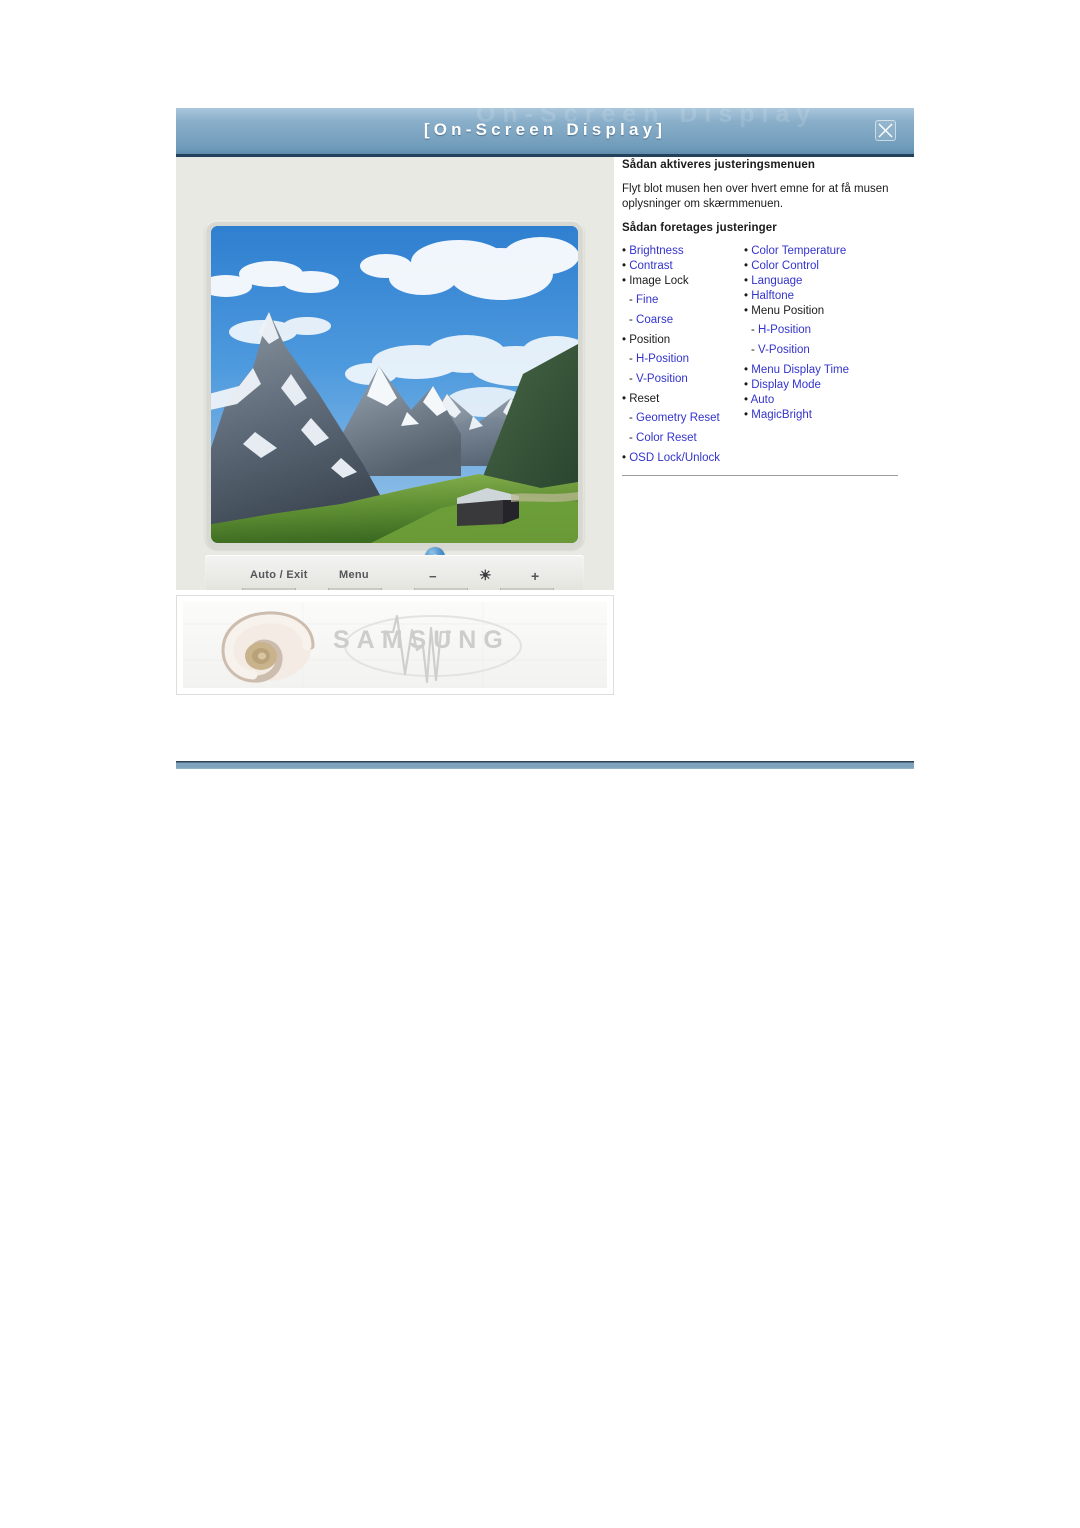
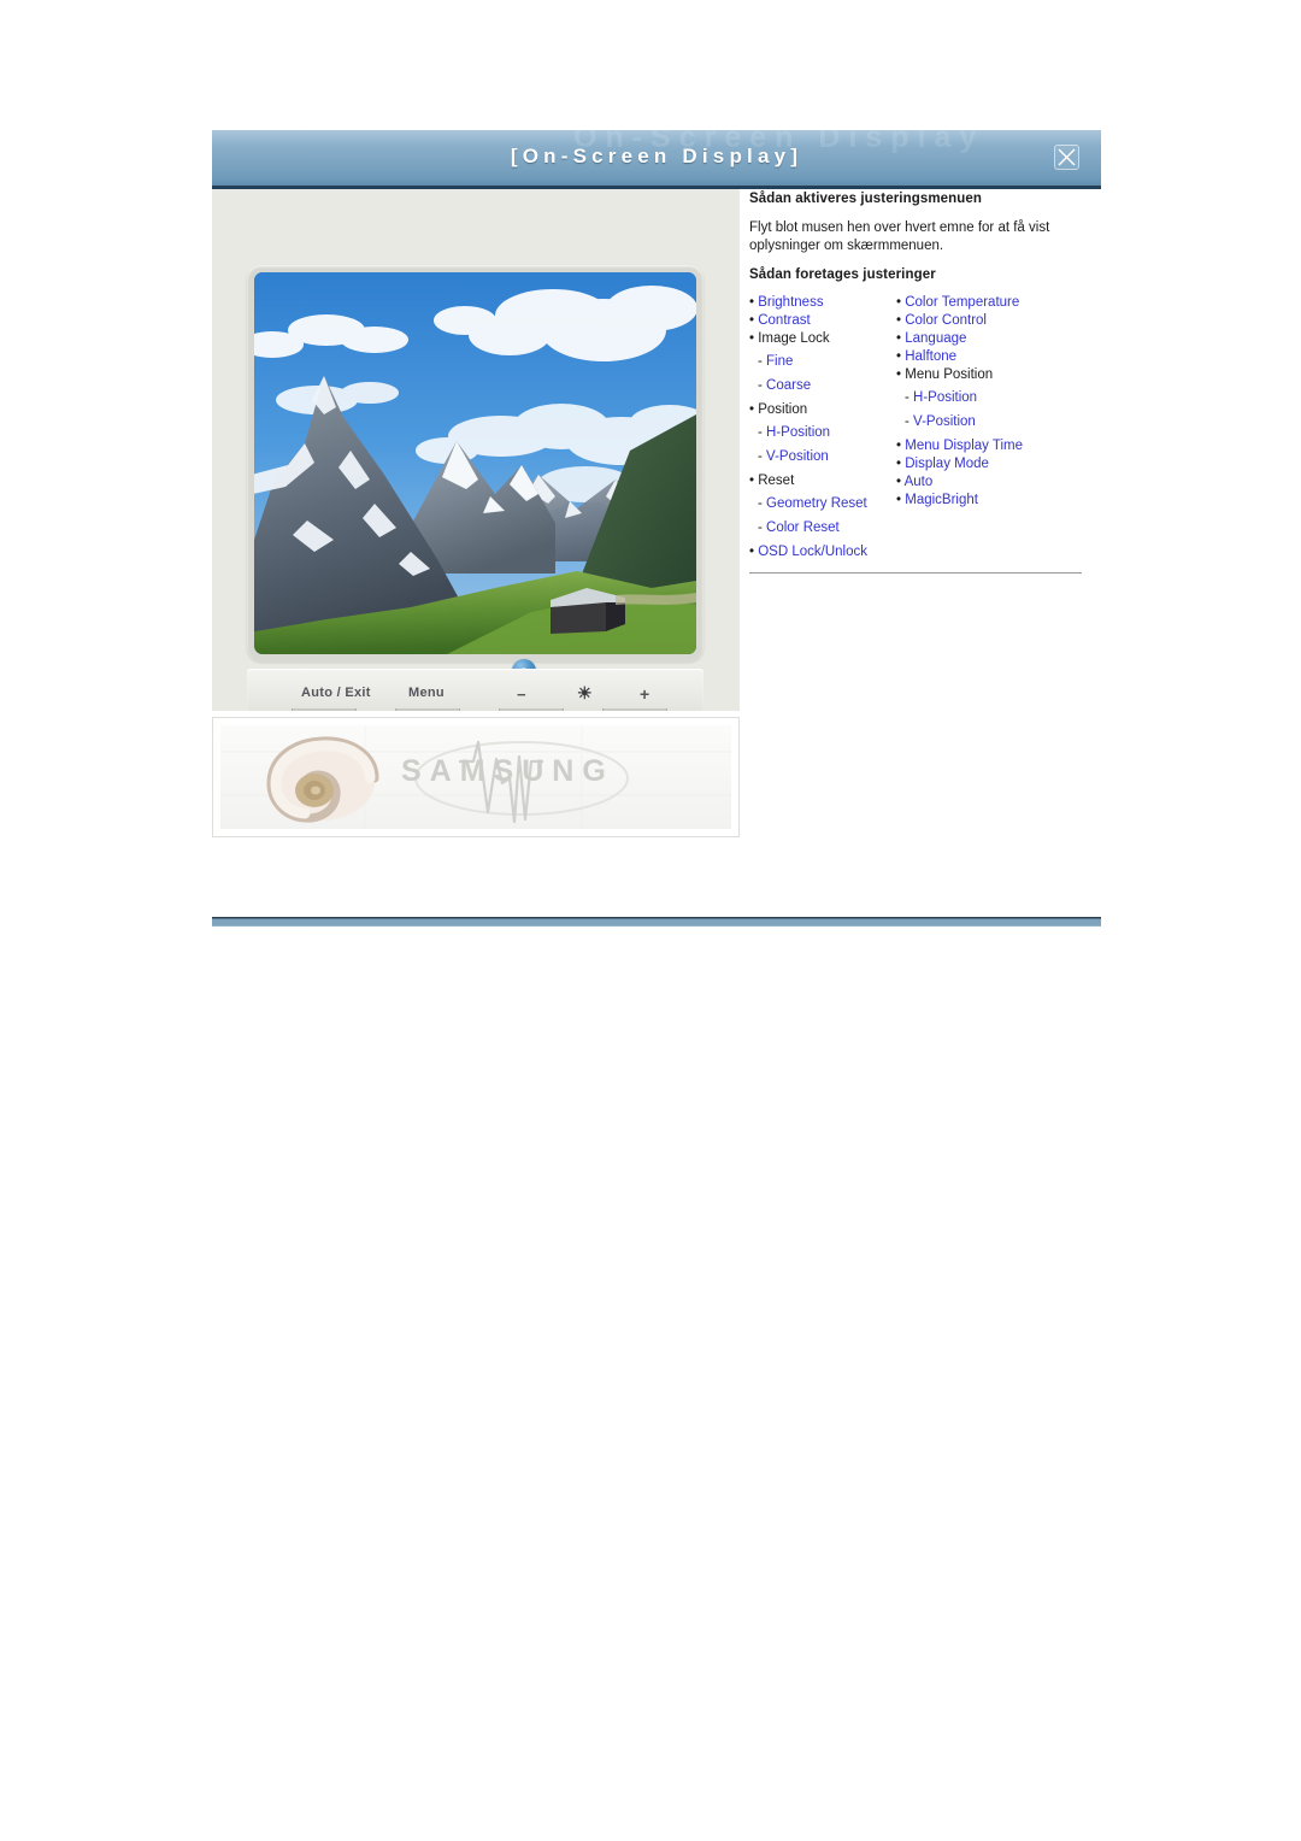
  On-Screen Display
  [On-Screen Display]
  Auto / Exit
  Menu
  −
  ☀
  +
  Sådan aktiveres justeringsmenuen
- Flyt blot musen hen over hvert emne for at få musen oplysninger om skærmmenuen.
+ Flyt blot musen hen over hvert emne for at få vist oplysninger om skærmmenuen.
  Sådan foretages justeringer
  • Brightness
  • Contrast
  • Image Lock
  - Fine
  - Coarse
  • Position
  - H-Position
  - V-Position
  • Reset
  - Geometry Reset
  - Color Reset
  • OSD Lock/Unlock
  • Color Temperature
  • Color Control
  • Language
  • Halftone
  • Menu Position
  - H-Position
  - V-Position
  • Menu Display Time
  • Display Mode
  • Auto
  • MagicBright
  SAMSUNG
